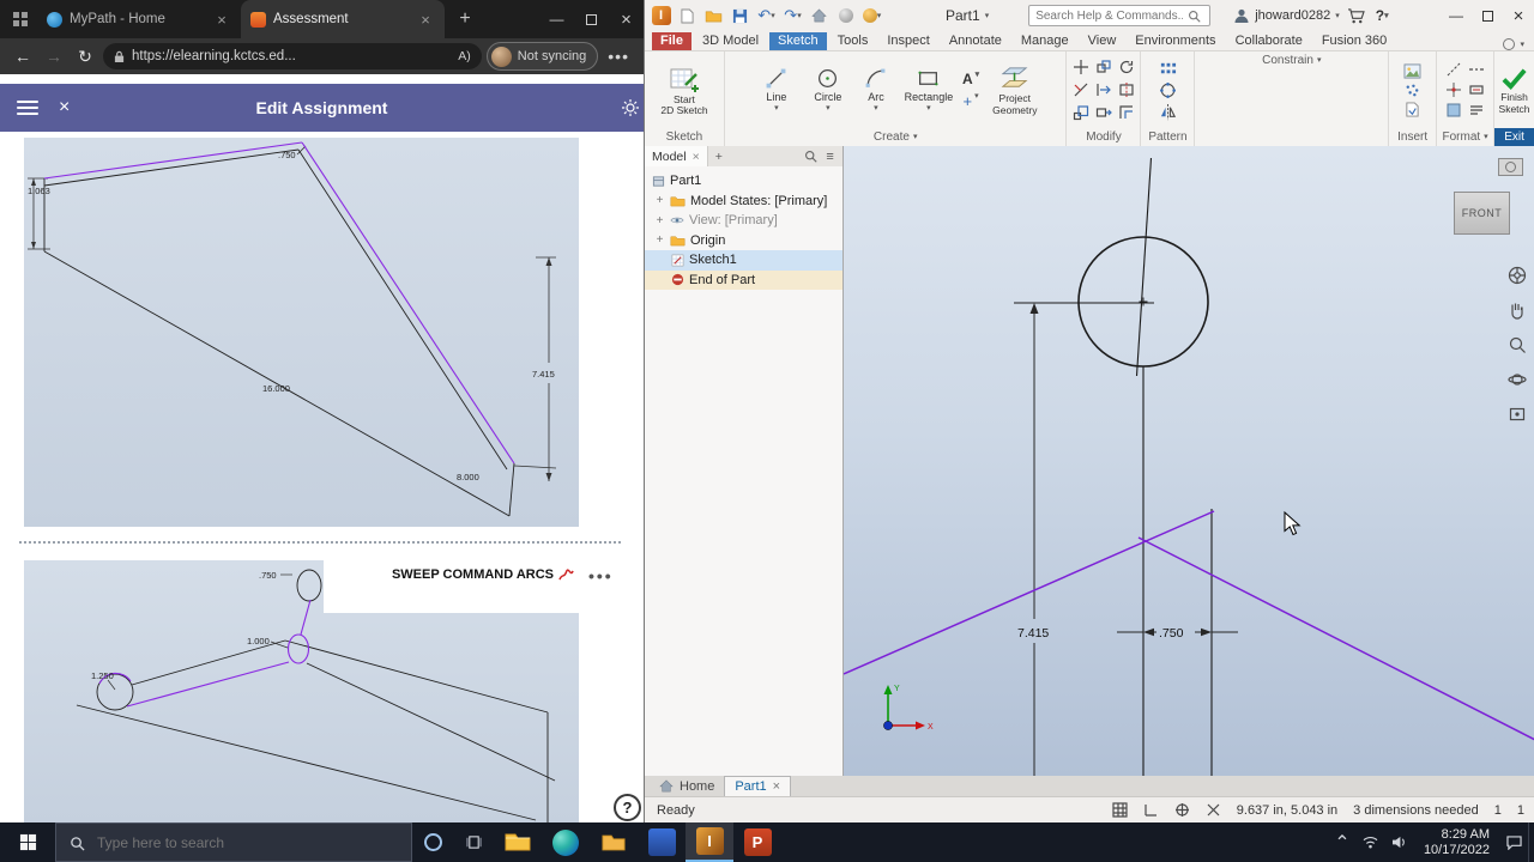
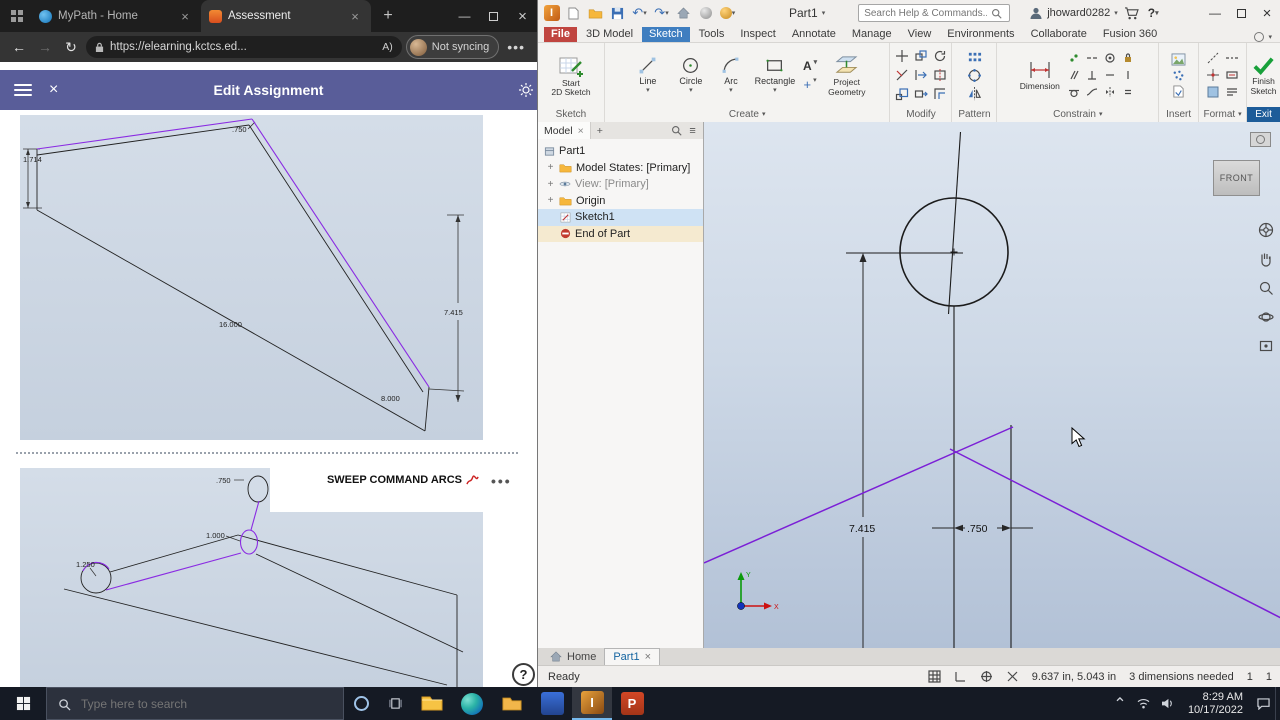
  MyPath - Home
  ×
  Assessment
  ×
  +
  —
  ×
  ←
  →
  ↻
  https://elearning.kctcs.ed...
  A)
  Not syncing
  •••
  ×
  Edit Assignment
- 1.063
+ 1.714
  .750
  16.000
  8.000
  7.415
  .750
  1.000
  1.250
  SWEEP COMMAND ARCS
  •••
  ?
  I
  ↶
  ↷
  Part1
  Search Help & Commands..
  jhoward0282
  ?
  —
  ×
  File
  3D Model
  Sketch
  Tools
  Inspect
  Annotate
  Manage
  View
  Environments
  Collaborate
  Fusion 360
  Start
  2D Sketch
  Sketch
  Line
  Circle
  Arc
  Rectangle
  A
  +
  Project
  Geometry
  Create
  Modify
  Pattern
+ Dimension
  Constrain
  Insert
  Format
  Finish
  Sketch
  Exit
  Model
  ×
  +
  ≡
  Part1
  +
  Model States: [Primary]
  +
  View: [Primary]
  +
  Origin
  Sketch1
  End of Part
  7.415
  .750
  FRONT
  Home
  Part1
  ×
  Ready
  9.637 in, 5.043 in
  3 dimensions needed
  1
  1
  Type here to search
  I
  P
  ⌃
  8:29 AM
  10/17/2022
